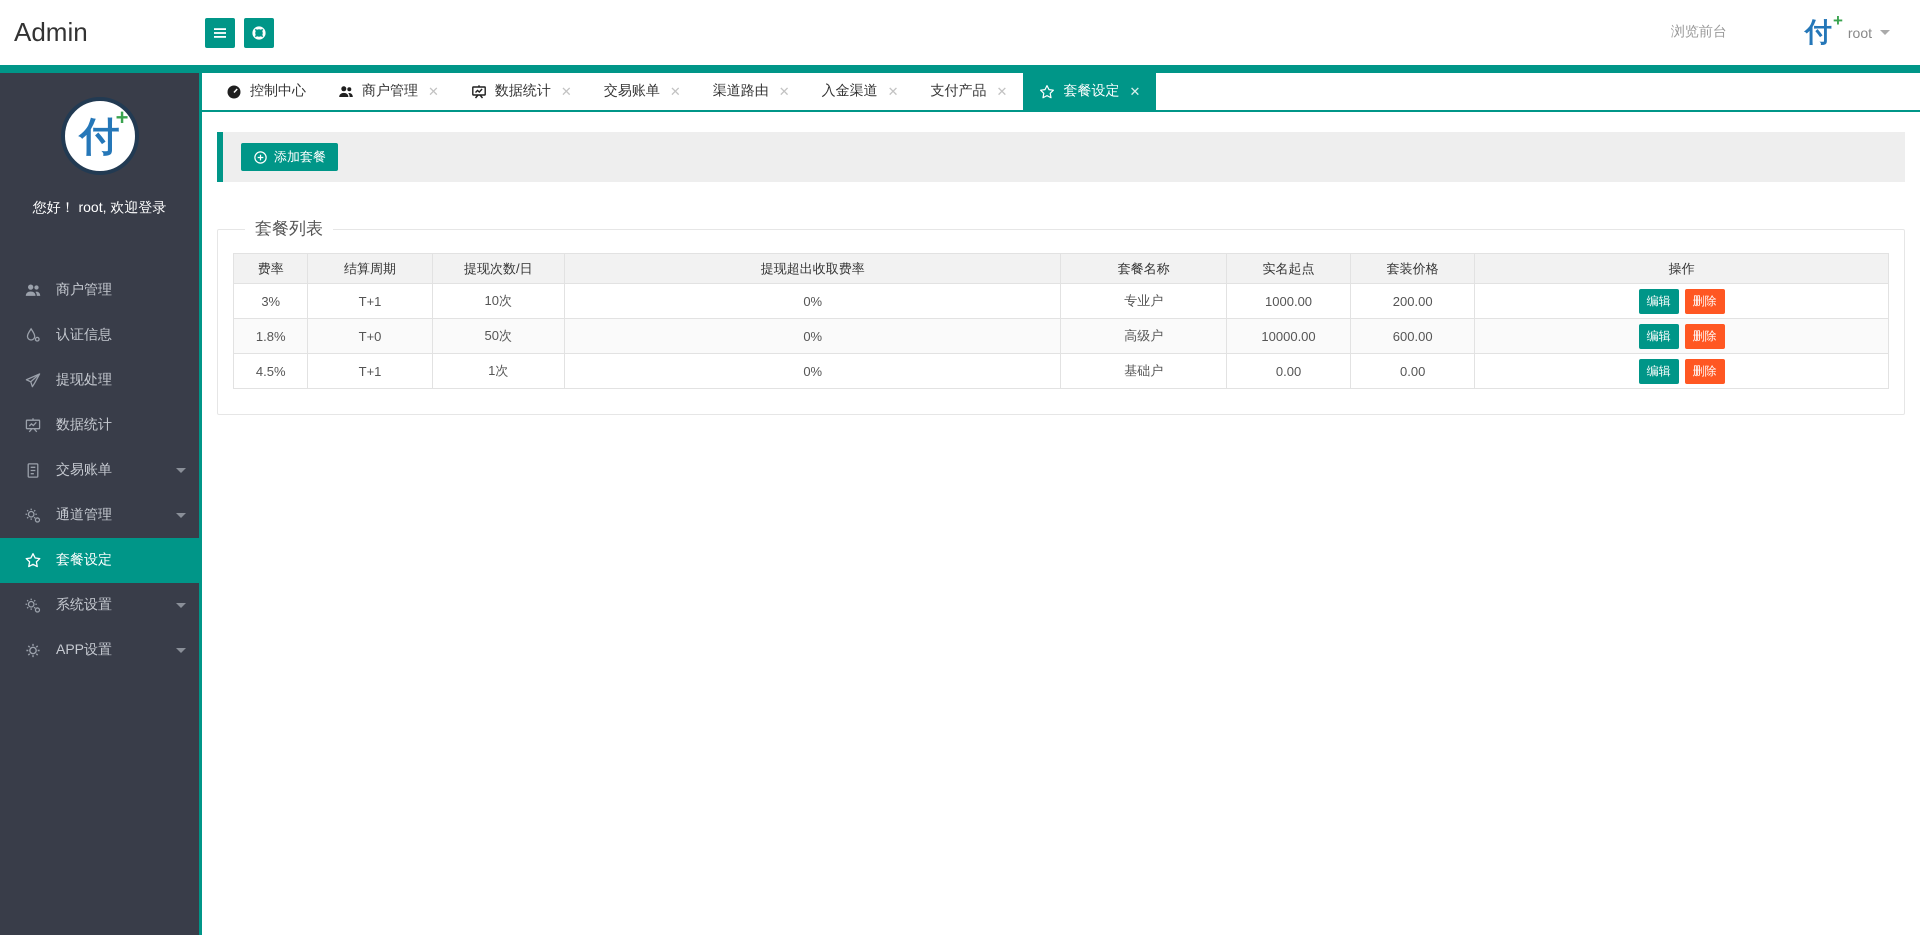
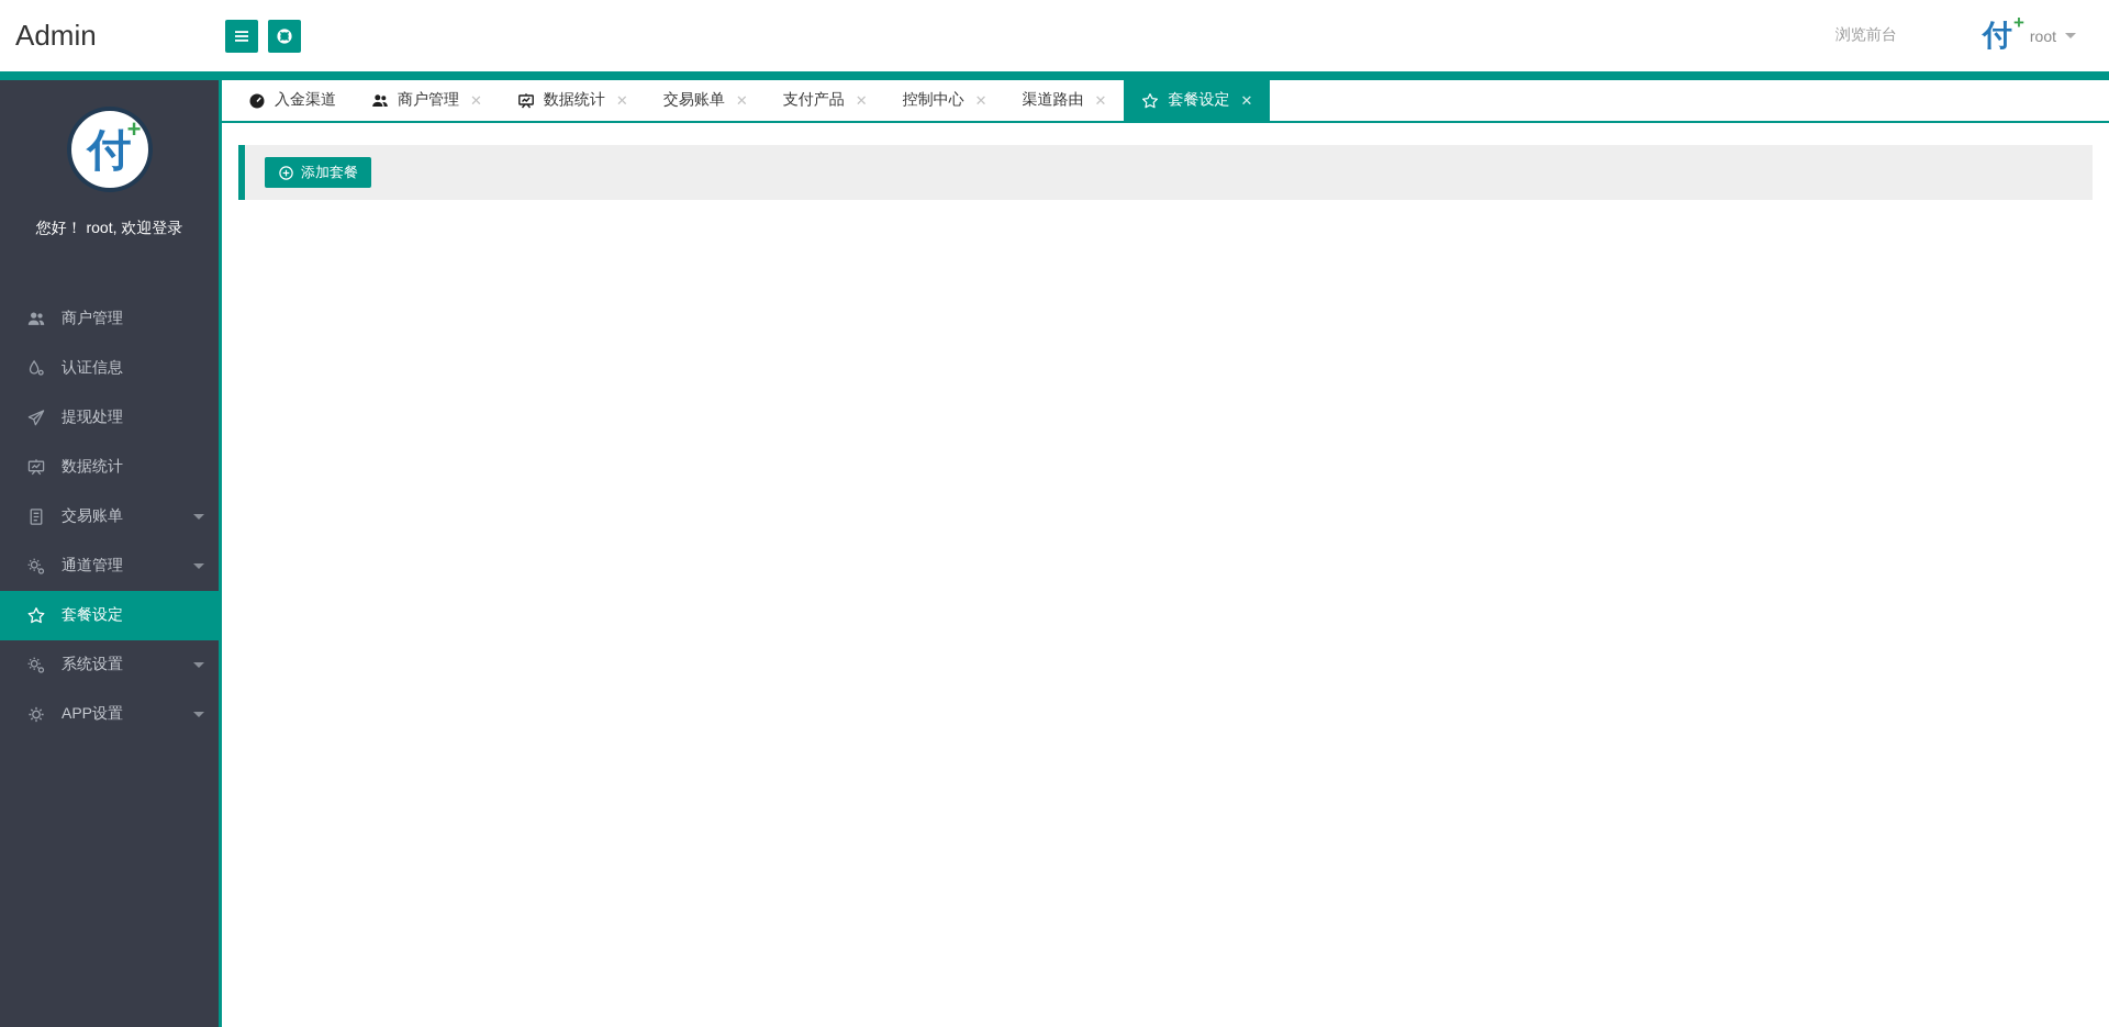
  Admin
  浏览前台
  付
  +
  root
  付
  +
  您好！ root, 欢迎登录
  商户管理
  认证信息
  提现处理
  数据统计
  交易账单
  通道管理
  套餐设定
  系统设置
  APP设置
- 控制中心
+ 入金渠道
  商户管理
  ✕
  数据统计
  ✕
  交易账单
  ✕
- 渠道路由
+ 支付产品
  ✕
- 入金渠道
+ 控制中心
  ✕
- 支付产品
+ 渠道路由
  ✕
  套餐设定
  ✕
  添加套餐
- 套餐列表
- 费率	结算周期	提现次数/日	提现超出收取费率	套餐名称	实名起点	套装价格	操作
- 3%	T+1	10次	0%	专业户	1000.00	200.00	编辑 删除
- 1.8%	T+0	50次	0%	高级户	10000.00	600.00	编辑 删除
- 4.5%	T+1	1次	0%	基础户	0.00	0.00	编辑 删除
